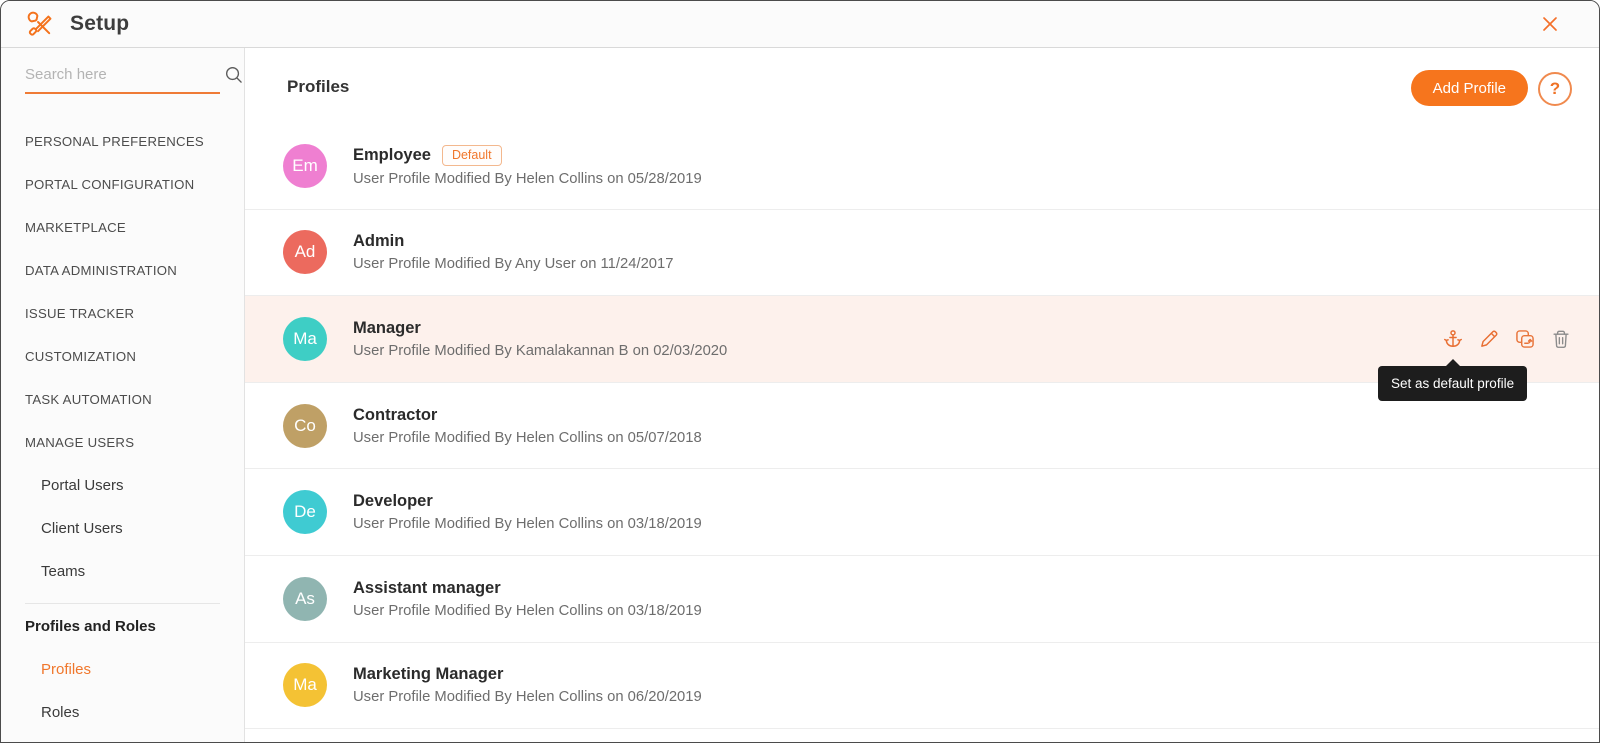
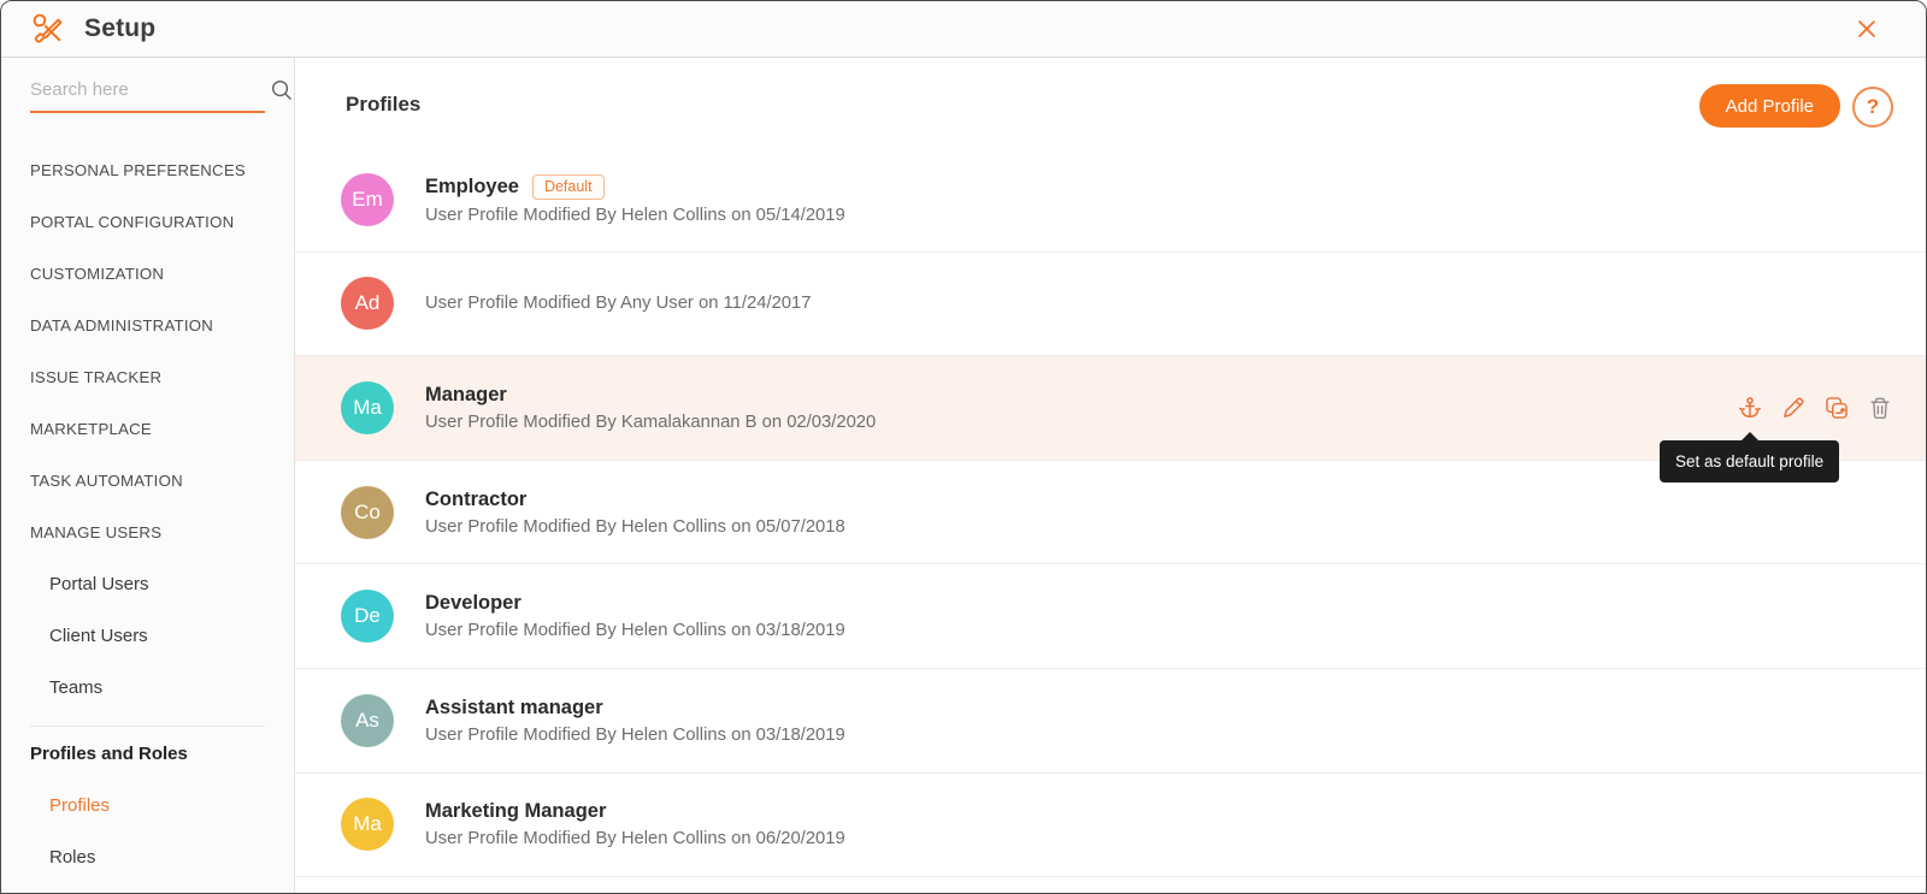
  Setup
  Search here
  PERSONAL PREFERENCES
  PORTAL CONFIGURATION
- MARKETPLACE
+ CUSTOMIZATION
  DATA ADMINISTRATION
  ISSUE TRACKER
- CUSTOMIZATION
+ MARKETPLACE
  TASK AUTOMATION
  MANAGE USERS
  Portal Users
  Client Users
  Teams
  Profiles and Roles
  Profiles
  Roles
  Profiles
  Add Profile
  ?
  Em
  Employee
  Default
- User Profile Modified By Helen Collins on 05/28/2019
+ User Profile Modified By Helen Collins on 05/14/2019
  Ad
- Admin
  User Profile Modified By Any User on 11/24/2017
  Ma
  Manager
  User Profile Modified By Kamalakannan B on 02/03/2020
  Set as default profile
  Co
  Contractor
  User Profile Modified By Helen Collins on 05/07/2018
  De
  Developer
  User Profile Modified By Helen Collins on 03/18/2019
  As
  Assistant manager
  User Profile Modified By Helen Collins on 03/18/2019
  Ma
  Marketing Manager
  User Profile Modified By Helen Collins on 06/20/2019
